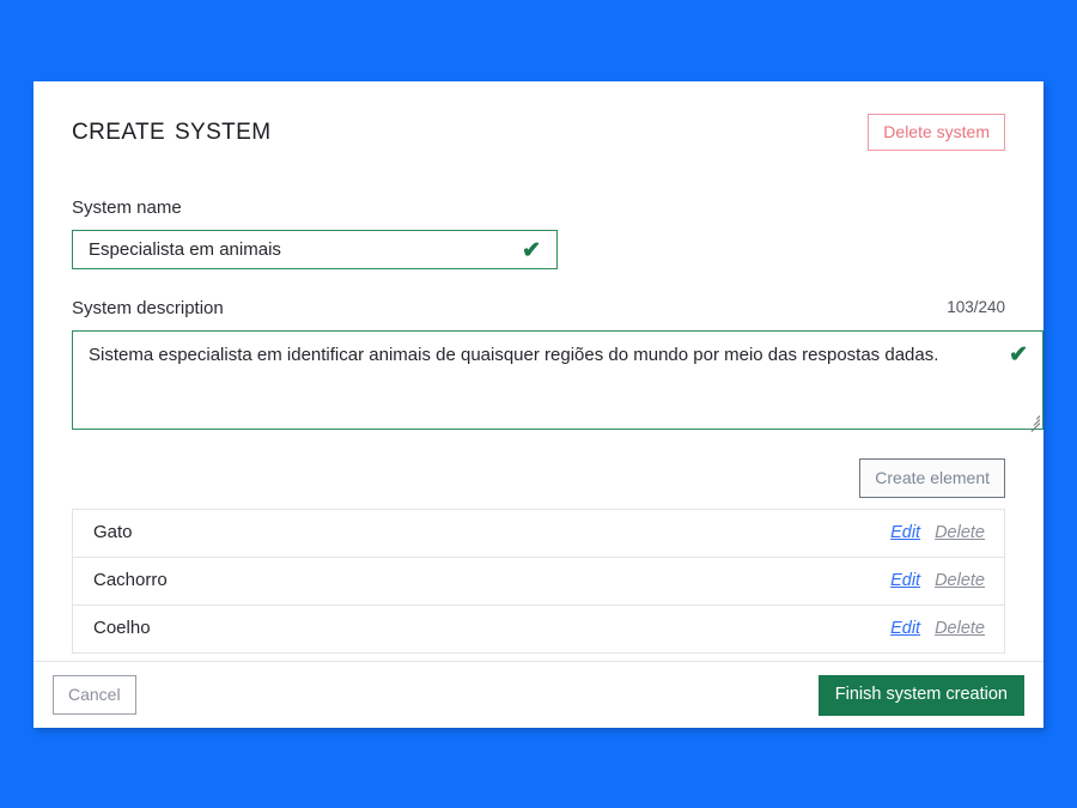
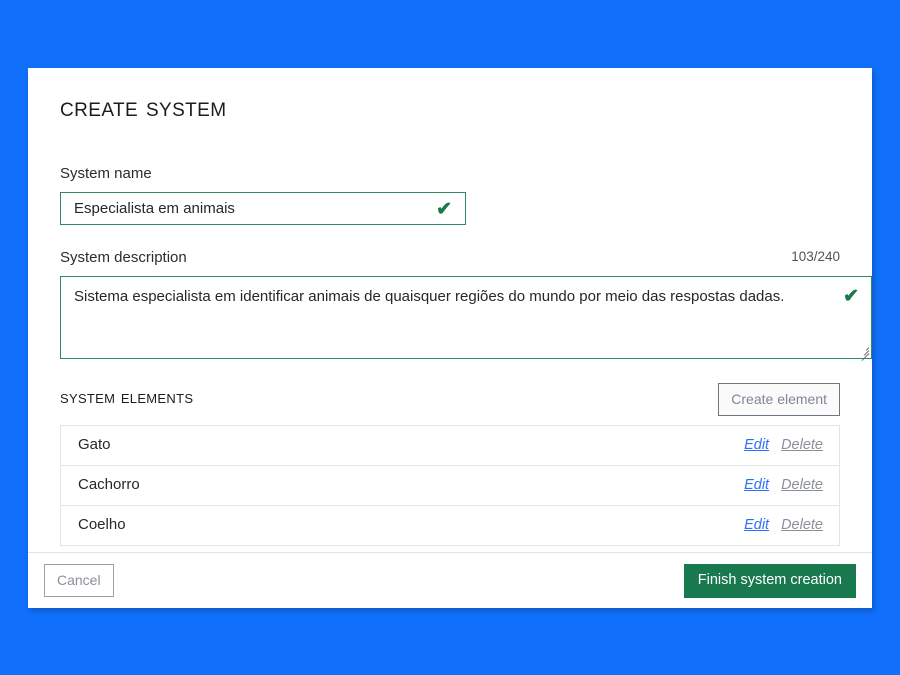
  create system
- Delete system
  System name
  Especialista em animais
  ✔
  System description
  103/240
  Sistema especialista em identificar animais de quaisquer regiões do mundo por meio das respostas dadas.
  ✔
+ system elements
  Create element
  Gato
  Edit Delete
  Cachorro
  Edit Delete
  Coelho
  Edit Delete
  Cancel
  Finish system creation
